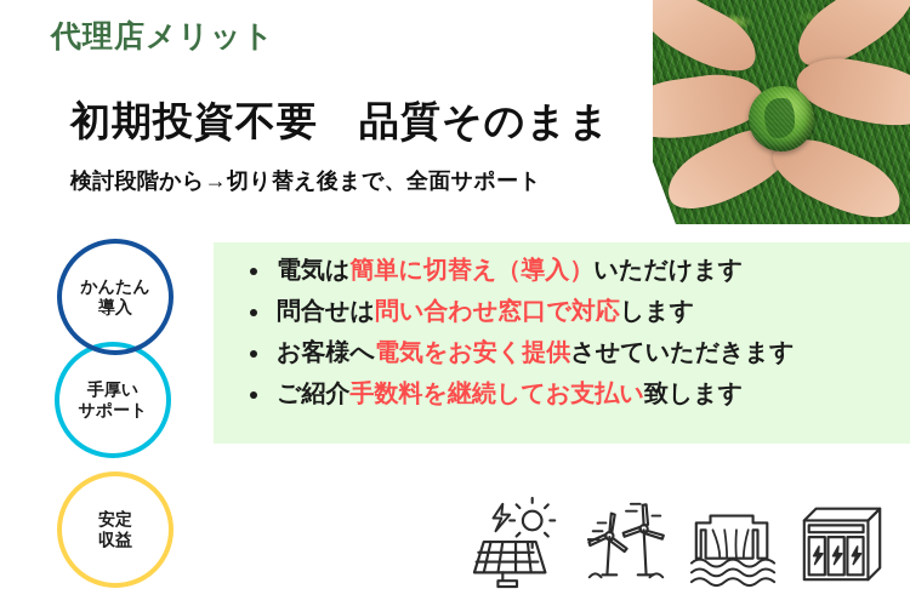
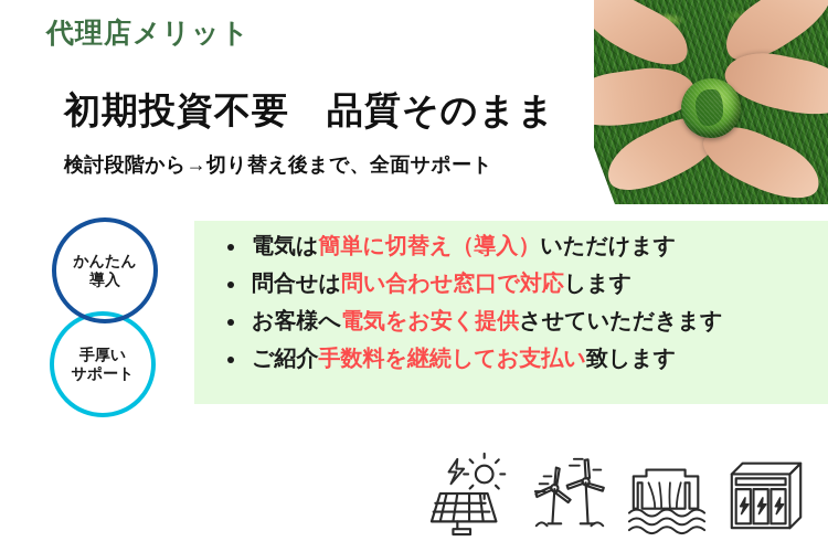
  代理店メリット
  初期投資不要 品質そのまま
  検討段階から→切り替え後まで、全面サポート
  かんたん
  導入
  手厚い
  サポート
- 安定
- 収益
  電気は簡単に切替え（導入）いただけます
  問合せは問い合わせ窓口で対応します
  お客様へ電気をお安く提供させていただきます
  ご紹介手数料を継続してお支払い致します
